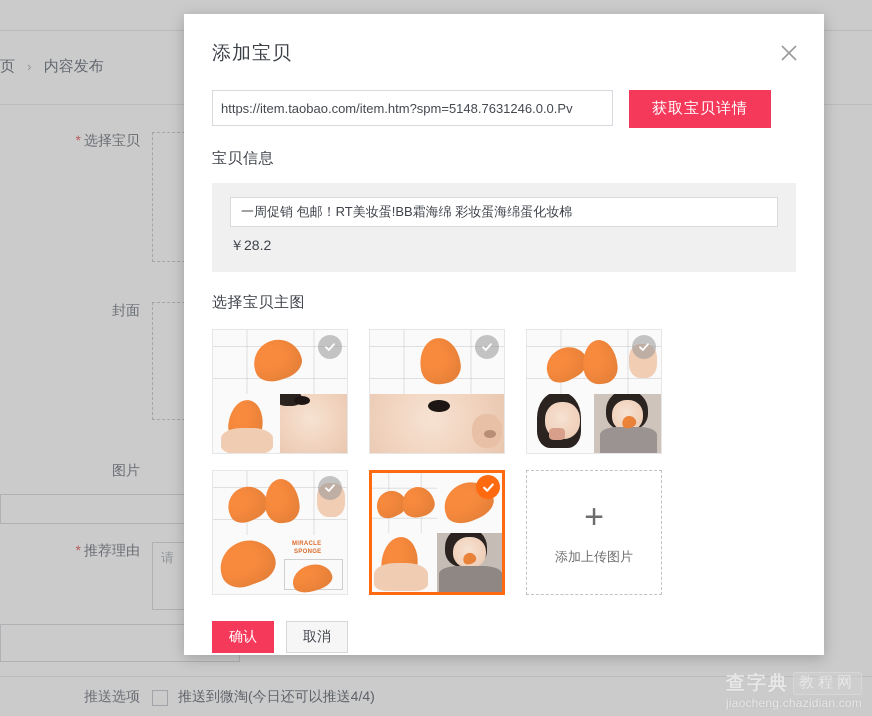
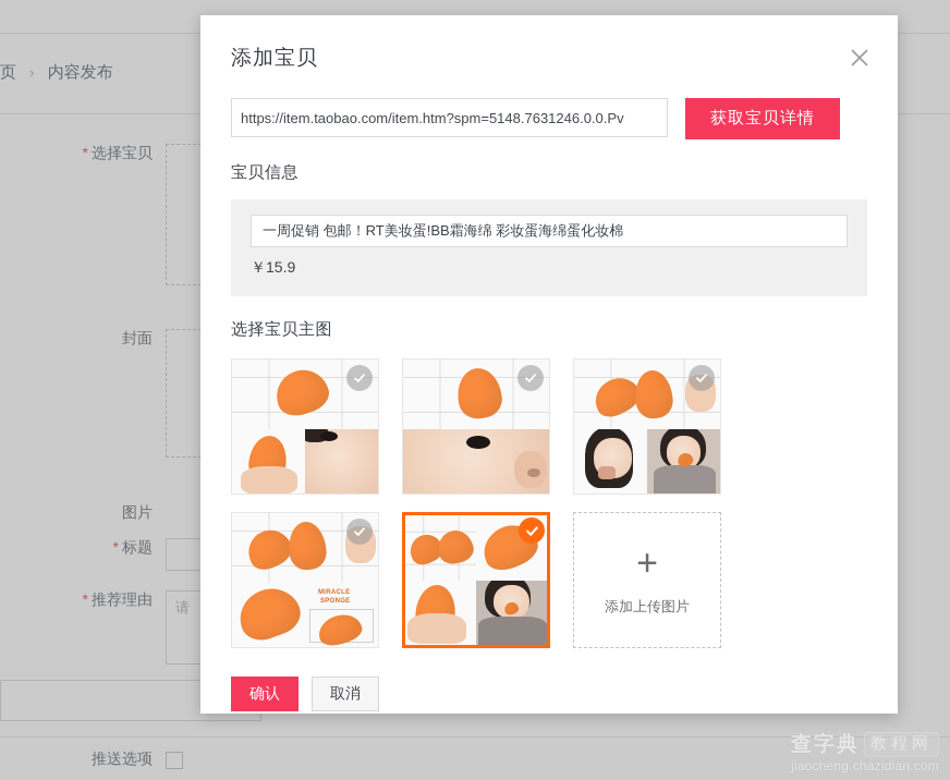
  页 › 内容发布
  * 选择宝贝
  封面
  图片
+ * 标题
  * 推荐理由
  请
  推送选项
- 推送到微淘(今日还可以推送4/4)
  添加宝贝
  https://item.taobao.com/item.htm?spm=5148.7631246.0.0.Pv
  获取宝贝详情
  宝贝信息
  一周促销 包邮！RT美妆蛋!BB霜海绵 彩妆蛋海绵蛋化妆棉
- ￥28.2
+ ￥15.9
  选择宝贝主图
  +
  添加上传图片
  确认
  取消
  查字典
  教程网
  jiaocheng.chazidian.com
